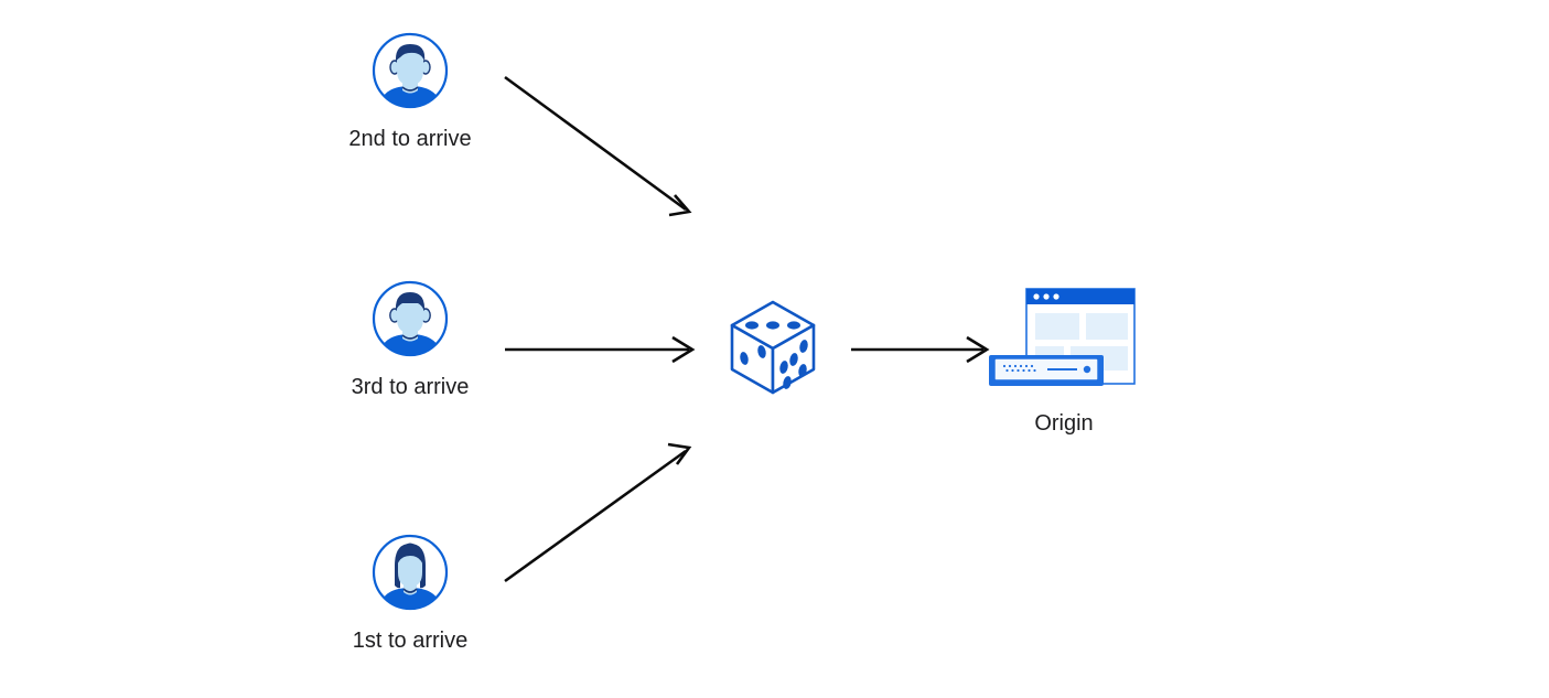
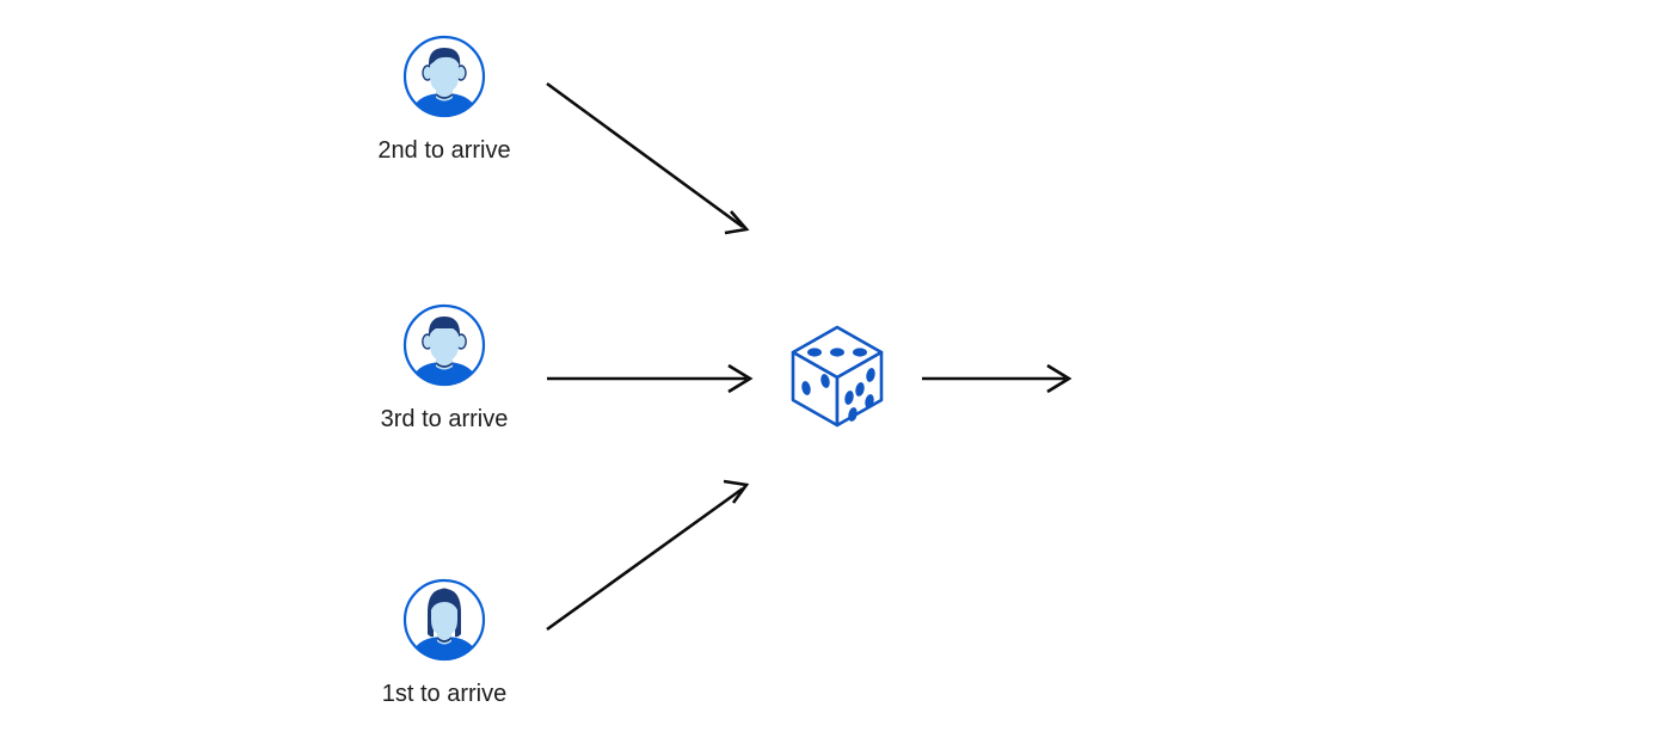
  2nd to arrive
  3rd to arrive
  1st to arrive
- Origin
